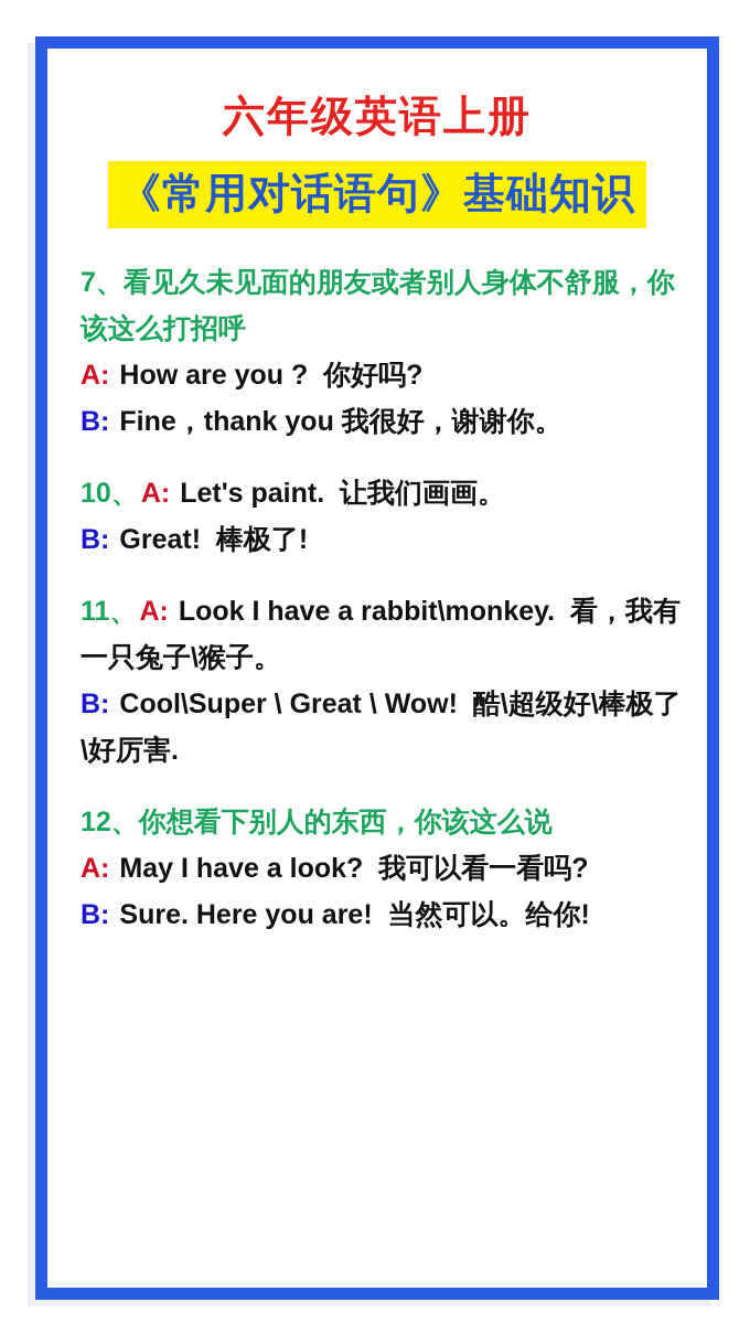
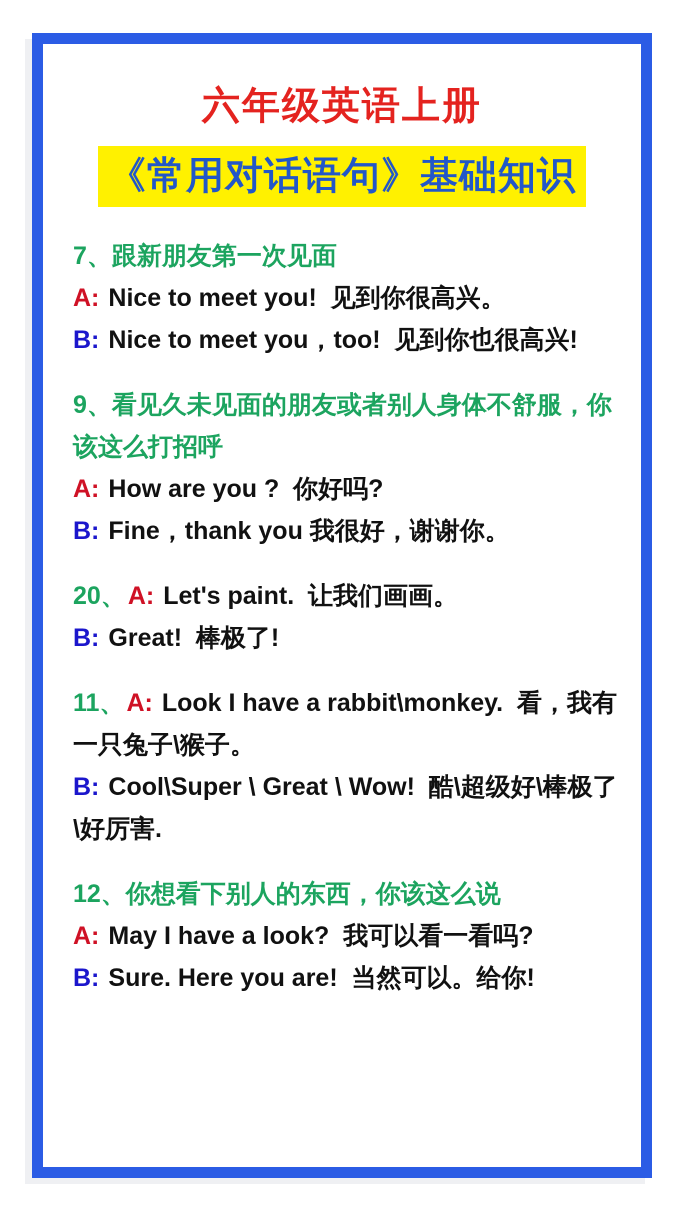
  六年级英语上册
  《常用对话语句》基础知识
+ 7、跟新朋友第一次见面
+ A: Nice to meet you! 见到你很高兴。
+ B: Nice to meet you，too! 见到你也很高兴!
- 7、看见久未见面的朋友或者别人身体不舒服，你该这么打招呼
+ 9、看见久未见面的朋友或者别人身体不舒服，你该这么打招呼
  A: How are you ? 你好吗?
  B: Fine，thank you 我很好，谢谢你。
- 10、A: Let's paint. 让我们画画。
+ 20、A: Let's paint. 让我们画画。
  B: Great! 棒极了!
  11、A: Look I have a rabbit\monkey. 看，我有一只兔子\猴子。
  B: Cool\Super \ Great \ Wow! 酷\超级好\棒极了\好厉害.
  12、你想看下别人的东西，你该这么说
  A: May I have a look? 我可以看一看吗?
  B: Sure. Here you are! 当然可以。给你!
